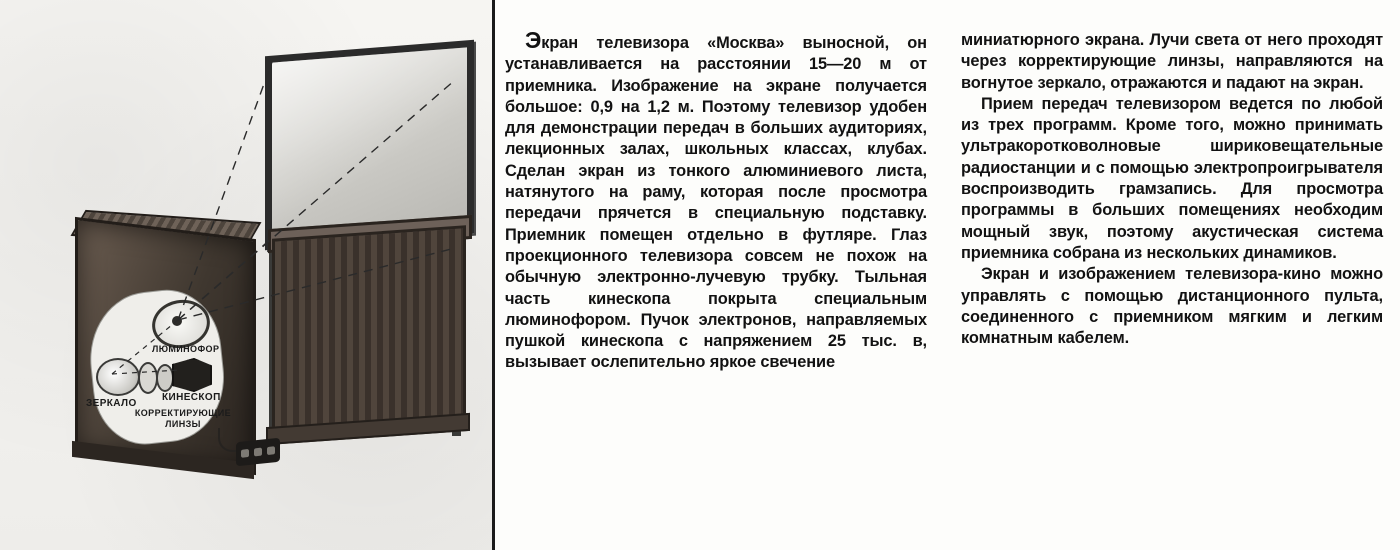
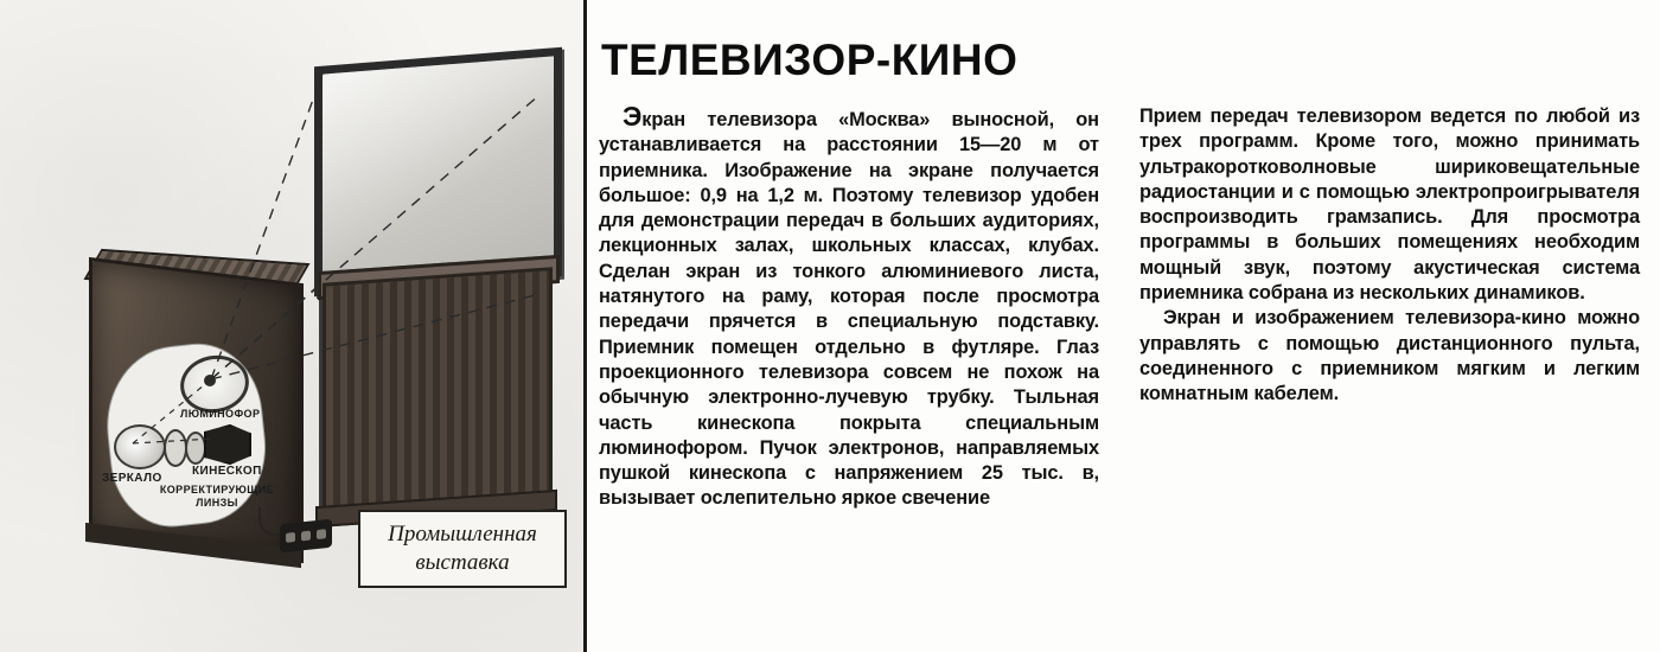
  ЛЮМИНОФОР
  ЗЕРКАЛО
  КИНЕСКОП
  КОРРЕКТИРУЮЩИЕ
  ЛИНЗЫ
+ Промышленная
+ выставка
+ ТЕЛЕВИЗОР-КИНО
  Экран телевизора «Москва» выносной, он устанавливается на расстоянии 15—20 м от приемника. Изображение на экране получается большое: 0,9 на 1,2 м. Поэтому телевизор удобен для демонстрации передач в больших аудиториях, лекционных залах, школьных классах, клубах. Сделан экран из тонкого алюминиевого листа, натянутого на раму, которая после просмотра передачи прячется в специальную подставку. Приемник помещен отдельно в футляре. Глаз проекционного телевизора совсем не похож на обычную электронно-лучевую трубку. Тыльная часть кинескопа покрыта специальным люминофором. Пучок электронов, направляемых пушкой кинескопа с напряжением 25 тыс. в, вызывает ослепительно яркое свечение
- миниатюрного экрана. Лучи света от него проходят через корректирующие линзы, направляются на вогнутое зеркало, отражаются и падают на экран.
  Прием передач телевизором ведется по любой из трех программ. Кроме того, можно принимать ультракоротковолновые шириковещательные радиостанции и с помощью электропроигрывателя воспроизводить грамзапись. Для просмотра программы в больших помещениях необходим мощный звук, поэтому акустическая система приемника собрана из нескольких динамиков.
  Экран и изображением телевизора-кино можно управлять с помощью дистанционного пульта, соединенного с приемником мягким и легким комнатным кабелем.
